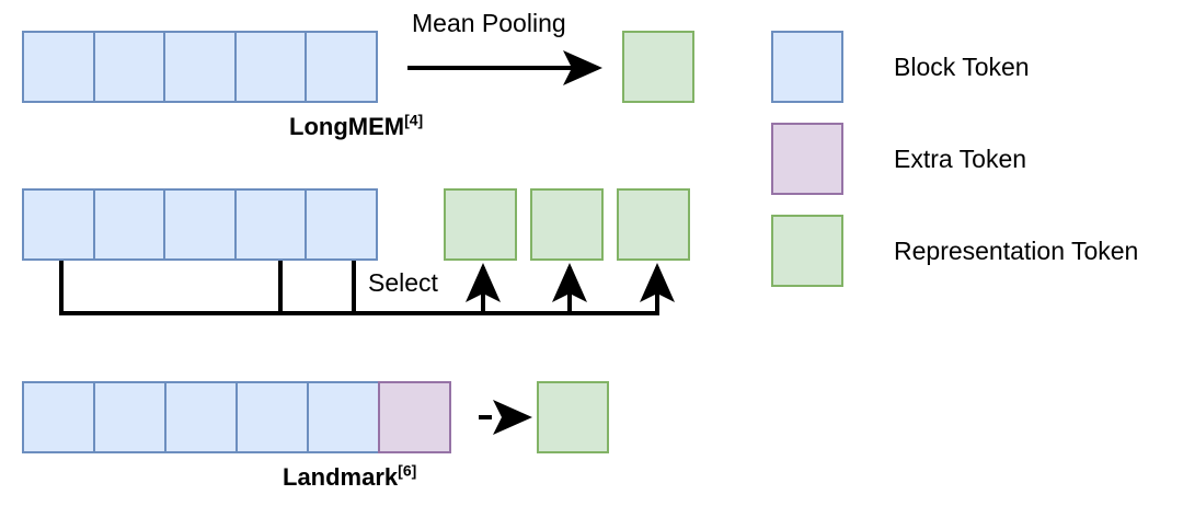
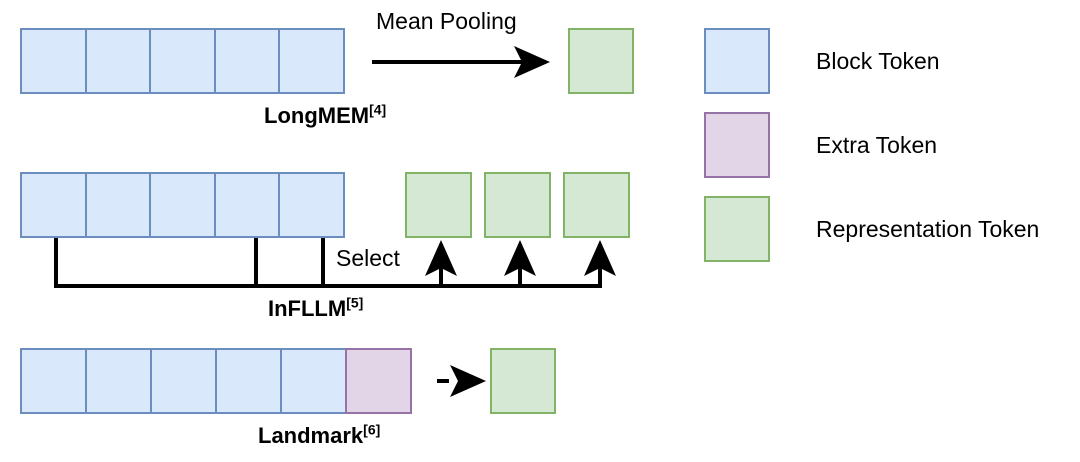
  Mean Pooling
  LongMEM[4]
  Select
+ InFLLM[5]
  Landmark[6]
  Block Token
  Extra Token
  Representation Token
